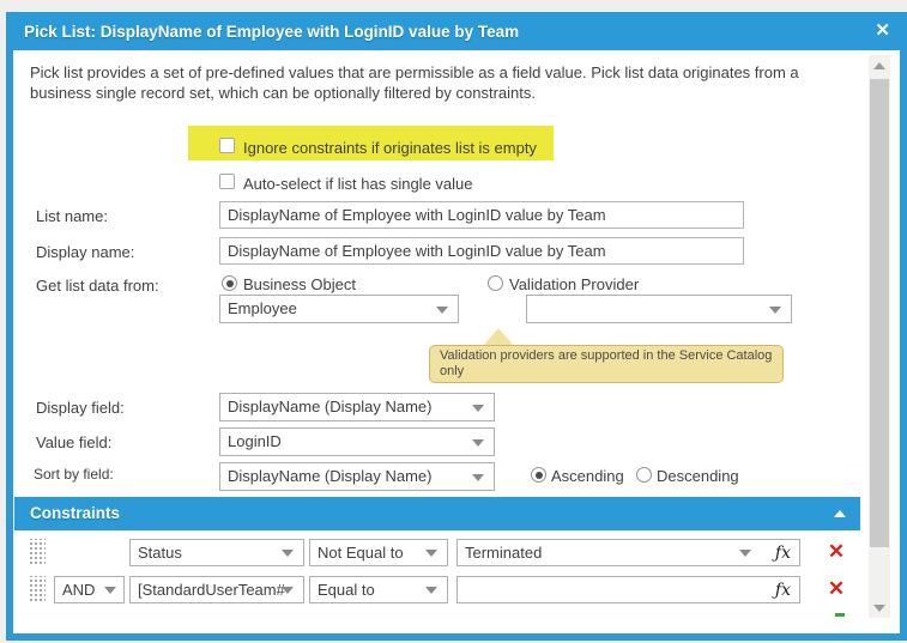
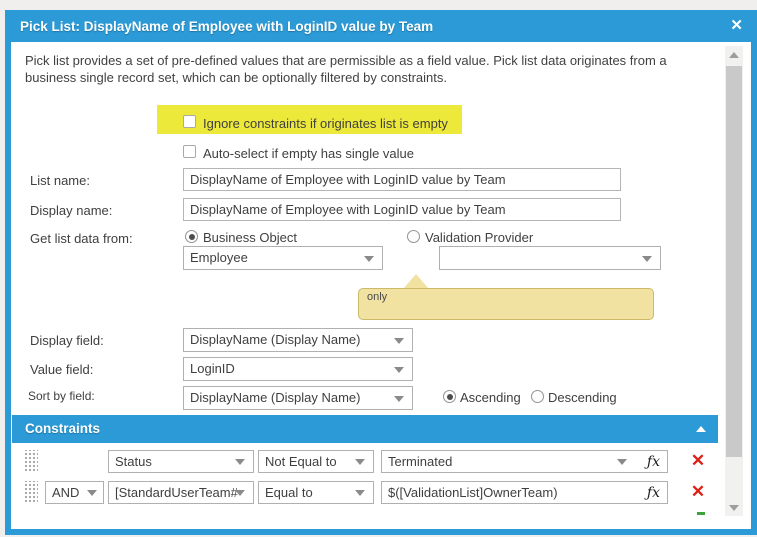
  Pick List: DisplayName of Employee with LoginID value by Team
  ✕
  Pick list provides a set of pre-defined values that are permissible as a field value. Pick list data originates from a
  business single record set, which can be optionally filtered by constraints.
  Ignore constraints if originates list is empty
- Auto-select if list has single value
+ Auto-select if empty has single value
  List name:
  DisplayName of Employee with LoginID value by Team
  Display name:
  DisplayName of Employee with LoginID value by Team
  Get list data from:
  Business Object
  Validation Provider
  Employee
- Validation providers are supported in the Service Catalog
  only
  Display field:
  DisplayName (Display Name)
  Value field:
  LoginID
  Sort by field:
  DisplayName (Display Name)
  Ascending
  Descending
  Constraints
  Status
  Not Equal to
  Terminated
  ƒx
  ✕
  AND
  [StandardUserTeam#
  Equal to
+ $([ValidationList]OwnerTeam)
  ƒx
  ✕
